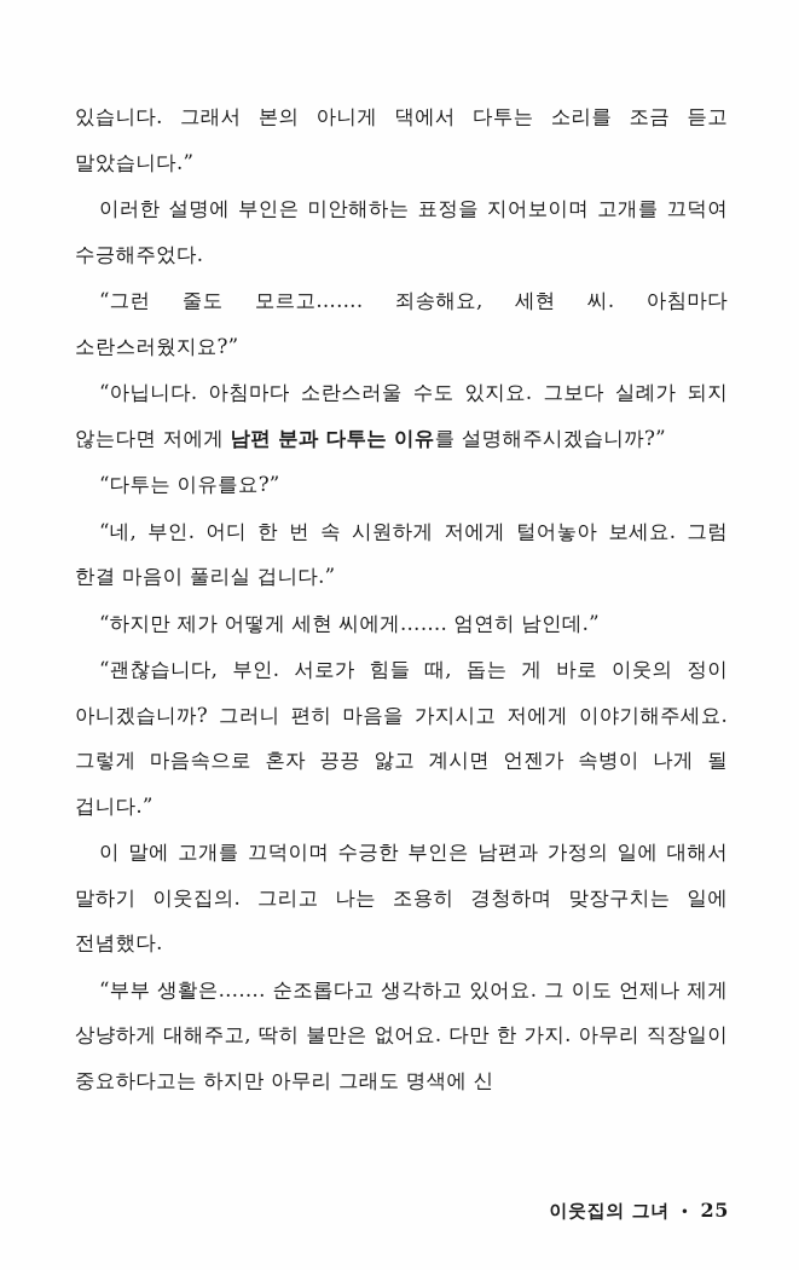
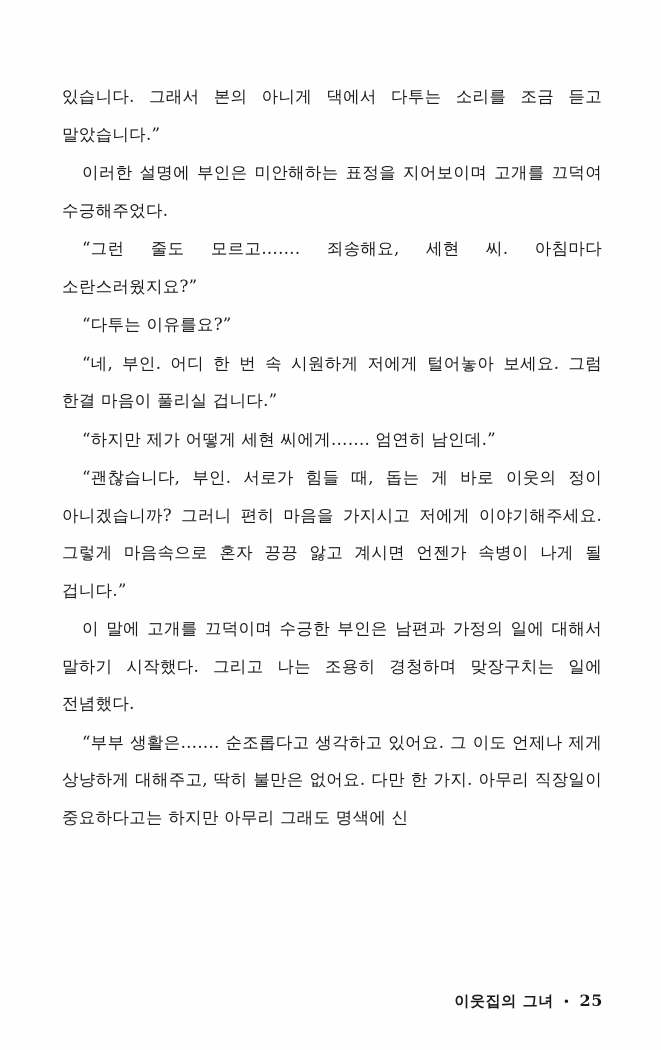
  있습니다. 그래서 본의 아니게 댁에서 다투는 소리를 조금 듣고 말았습니다.”
  이러한 설명에 부인은 미안해하는 표정을 지어보이며 고개를 끄덕여 수긍해주었다.
  “그런 줄도 모르고……. 죄송해요, 세현 씨. 아침마다 소란스러웠지요?”
- “아닙니다. 아침마다 소란스러울 수도 있지요. 그보다 실례가 되지 않는다면 저에게 남편 분과 다투는 이유를 설명해주시겠습니까?”
  “다투는 이유를요?”
  “네, 부인. 어디 한 번 속 시원하게 저에게 털어놓아 보세요. 그럼 한결 마음이 풀리실 겁니다.”
  “하지만 제가 어떻게 세현 씨에게……. 엄연히 남인데.”
  “괜찮습니다, 부인. 서로가 힘들 때, 돕는 게 바로 이웃의 정이 아니겠습니까? 그러니 편히 마음을 가지시고 저에게 이야기해주세요. 그렇게 마음속으로 혼자 끙끙 앓고 계시면 언젠가 속병이 나게 될 겁니다.”
- 이 말에 고개를 끄덕이며 수긍한 부인은 남편과 가정의 일에 대해서 말하기 이웃집의. 그리고 나는 조용히 경청하며 맞장구치는 일에 전념했다.
+ 이 말에 고개를 끄덕이며 수긍한 부인은 남편과 가정의 일에 대해서 말하기 시작했다. 그리고 나는 조용히 경청하며 맞장구치는 일에 전념했다.
  “부부 생활은……. 순조롭다고 생각하고 있어요. 그 이도 언제나 제게 상냥하게 대해주고, 딱히 불만은 없어요. 다만 한 가지. 아무리 직장일이 중요하다고는 하지만 아무리 그래도 명색에 신
  이웃집의 그녀 • 25
